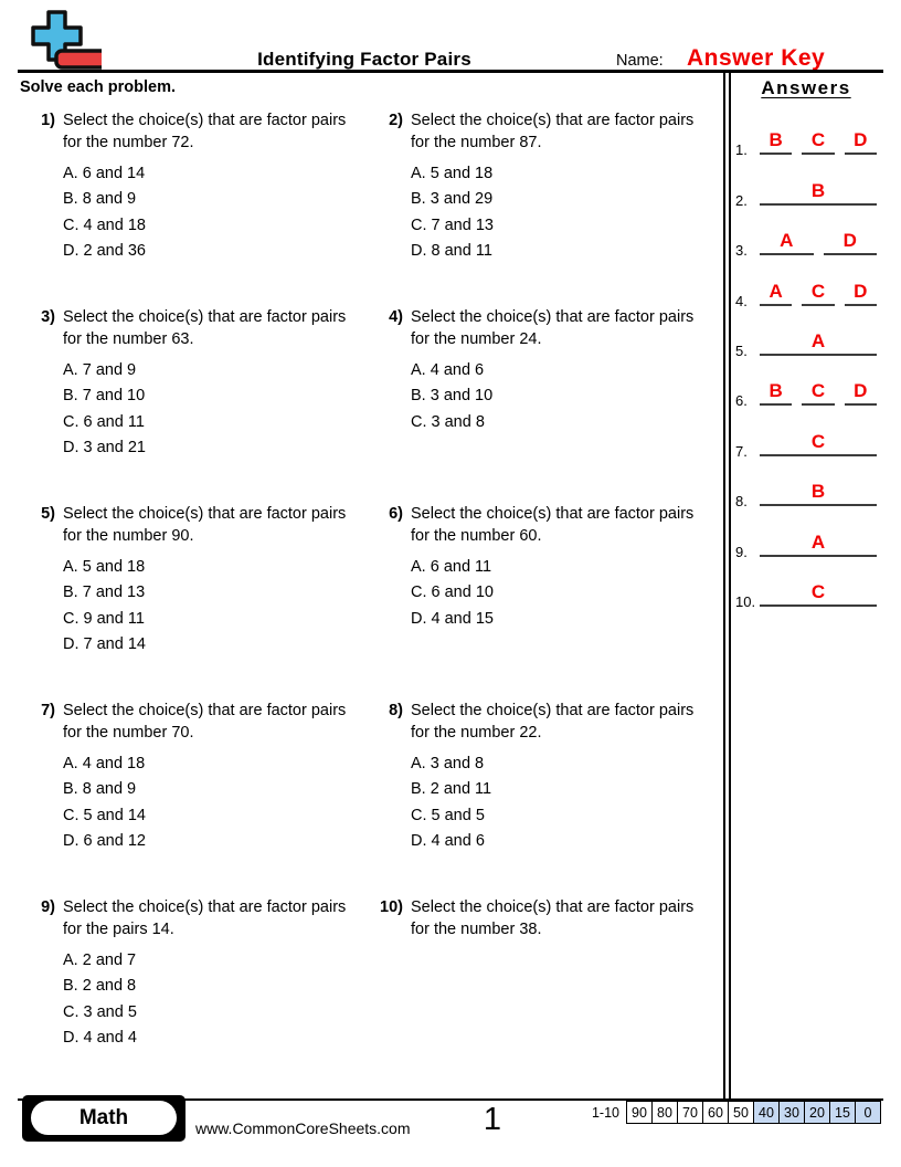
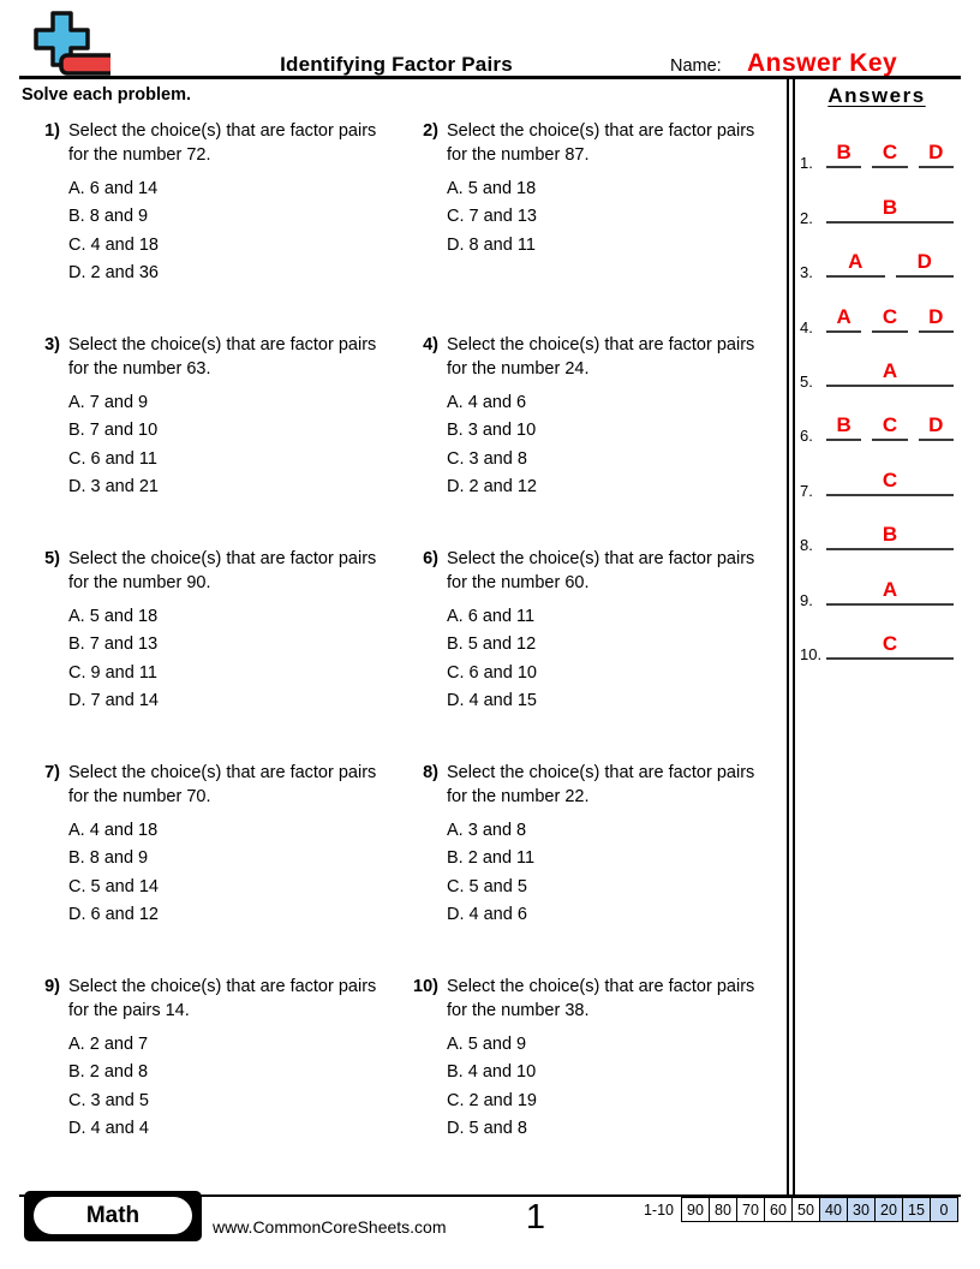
  Identifying Factor Pairs
  Name:
  Answer Key
  Solve each problem.
  1)
  Select the choice(s) that are factor pairs for the number 72.
  A. 6 and 14
  B. 8 and 9
  C. 4 and 18
  D. 2 and 36
  2)
  Select the choice(s) that are factor pairs for the number 87.
  A. 5 and 18
- B. 3 and 29
  C. 7 and 13
  D. 8 and 11
  3)
  Select the choice(s) that are factor pairs for the number 63.
  A. 7 and 9
  B. 7 and 10
  C. 6 and 11
  D. 3 and 21
  4)
  Select the choice(s) that are factor pairs for the number 24.
  A. 4 and 6
  B. 3 and 10
  C. 3 and 8
+ D. 2 and 12
  5)
  Select the choice(s) that are factor pairs for the number 90.
  A. 5 and 18
  B. 7 and 13
  C. 9 and 11
  D. 7 and 14
  6)
  Select the choice(s) that are factor pairs for the number 60.
  A. 6 and 11
+ B. 5 and 12
  C. 6 and 10
  D. 4 and 15
  7)
  Select the choice(s) that are factor pairs for the number 70.
  A. 4 and 18
  B. 8 and 9
  C. 5 and 14
  D. 6 and 12
  8)
  Select the choice(s) that are factor pairs for the number 22.
  A. 3 and 8
  B. 2 and 11
  C. 5 and 5
  D. 4 and 6
  9)
  Select the choice(s) that are factor pairs for the pairs 14.
  A. 2 and 7
  B. 2 and 8
  C. 3 and 5
  D. 4 and 4
  10)
  Select the choice(s) that are factor pairs for the number 38.
+ A. 5 and 9
+ B. 4 and 10
+ C. 2 and 19
+ D. 5 and 8
  Answers
  1.
  B
  C
  D
  2.
  B
  3.
  A
  D
  4.
  A
  C
  D
  5.
  A
  6.
  B
  C
  D
  7.
  C
  8.
  B
  9.
  A
  10.
  C
  Math
  www.CommonCoreSheets.com
  1
  1-10
  90
  80
  70
  60
  50
  40
  30
  20
  15
  0
